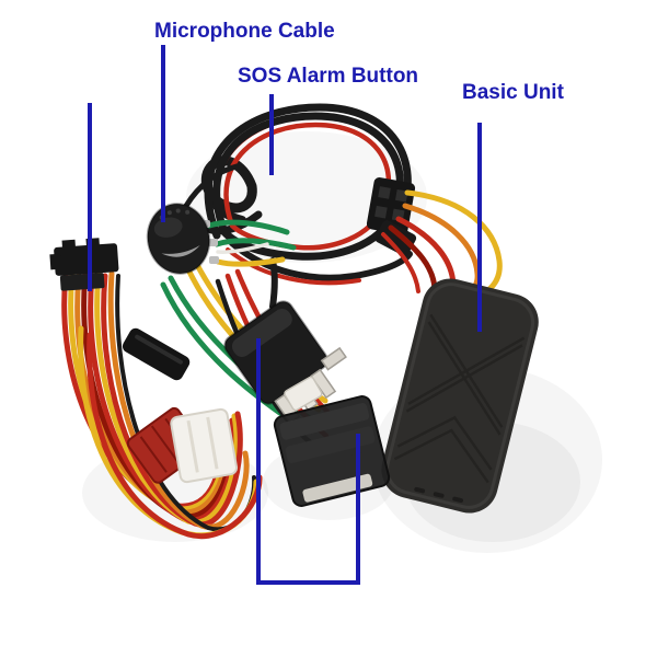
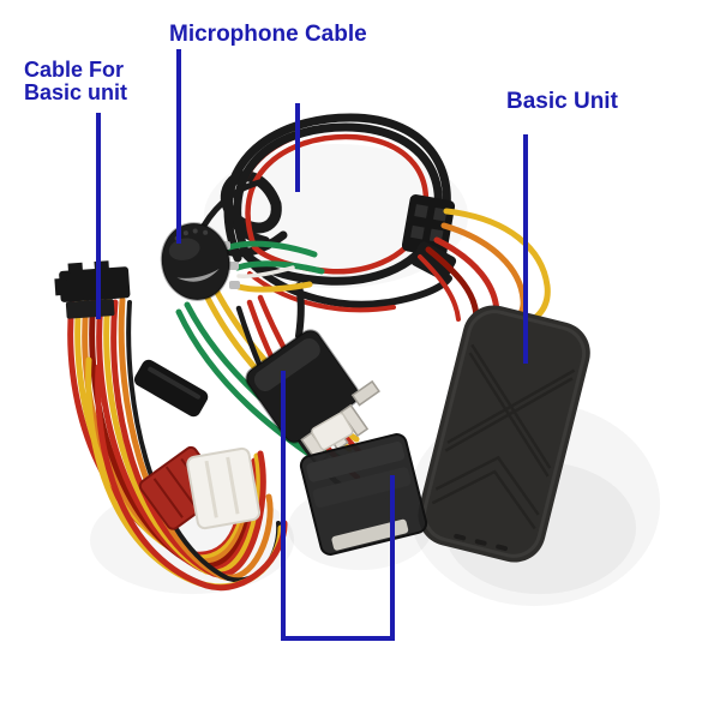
+ Cable For
+ Basic unit
  Microphone Cable
- SOS Alarm Button
  Basic Unit
